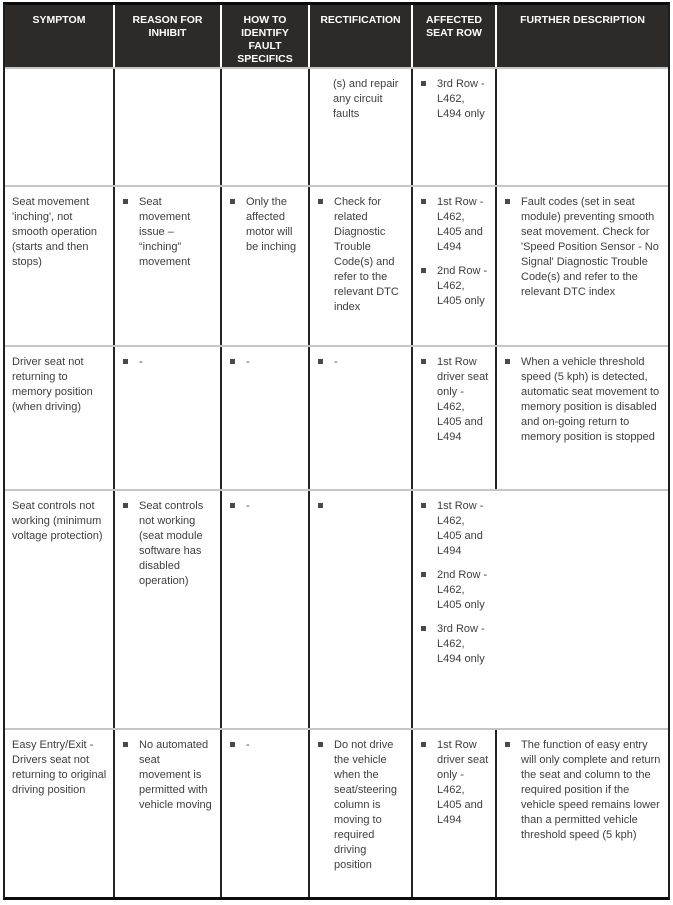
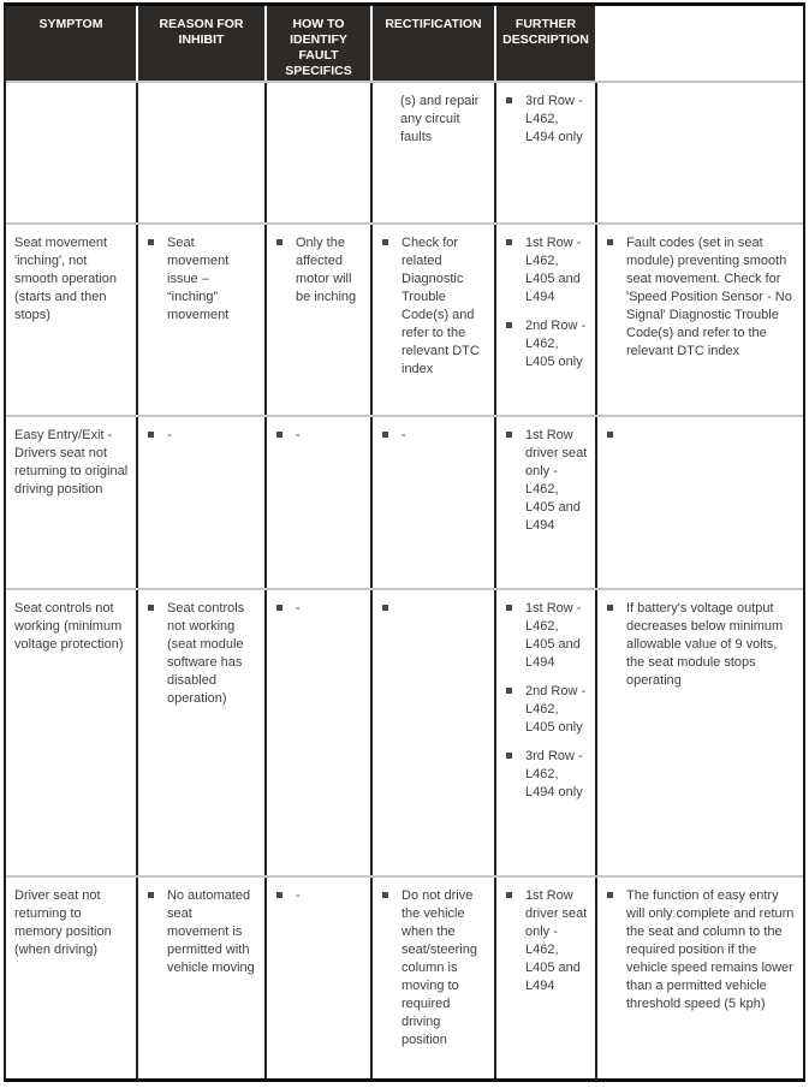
  SYMPTOM
  REASON FOR INHIBIT
  HOW TO IDENTIFY FAULT SPECIFICS
  RECTIFICATION
- AFFECTED SEAT ROW
  FURTHER DESCRIPTION
  (s) and repair any circuit faults
  3rd Row - L462, L494 only
  Seat movement 'inching', not smooth operation (starts and then stops)
  Seat movement issue – “inching” movement
  Only the affected motor will be inching
  Check for related Diagnostic Trouble Code(s) and refer to the relevant DTC index
  1st Row - L462, L405 and L494
  2nd Row - L462, L405 only
  Fault codes (set in seat module) preventing smooth seat movement. Check for 'Speed Position Sensor - No Signal' Diagnostic Trouble Code(s) and refer to the relevant DTC index
- Driver seat not returning to memory position (when driving)
+ Easy Entry/Exit - Drivers seat not returning to original driving position
  -
  -
  -
  1st Row driver seat only - L462, L405 and L494
- When a vehicle threshold speed (5 kph) is detected, automatic seat movement to memory position is disabled and on-going return to memory position is stopped
  Seat controls not working (minimum voltage protection)
  Seat controls not working (seat module software has disabled operation)
  -
  1st Row - L462, L405 and L494
  2nd Row - L462, L405 only
  3rd Row - L462, L494 only
+ If battery's voltage output decreases below minimum allowable value of 9 volts, the seat module stops operating
- Easy Entry/Exit - Drivers seat not returning to original driving position
+ Driver seat not returning to memory position (when driving)
  No automated seat movement is permitted with vehicle moving
  -
  Do not drive the vehicle when the seat/steering column is moving to required driving position
  1st Row driver seat only - L462, L405 and L494
  The function of easy entry will only complete and return the seat and column to the required position if the vehicle speed remains lower than a permitted vehicle threshold speed (5 kph)
